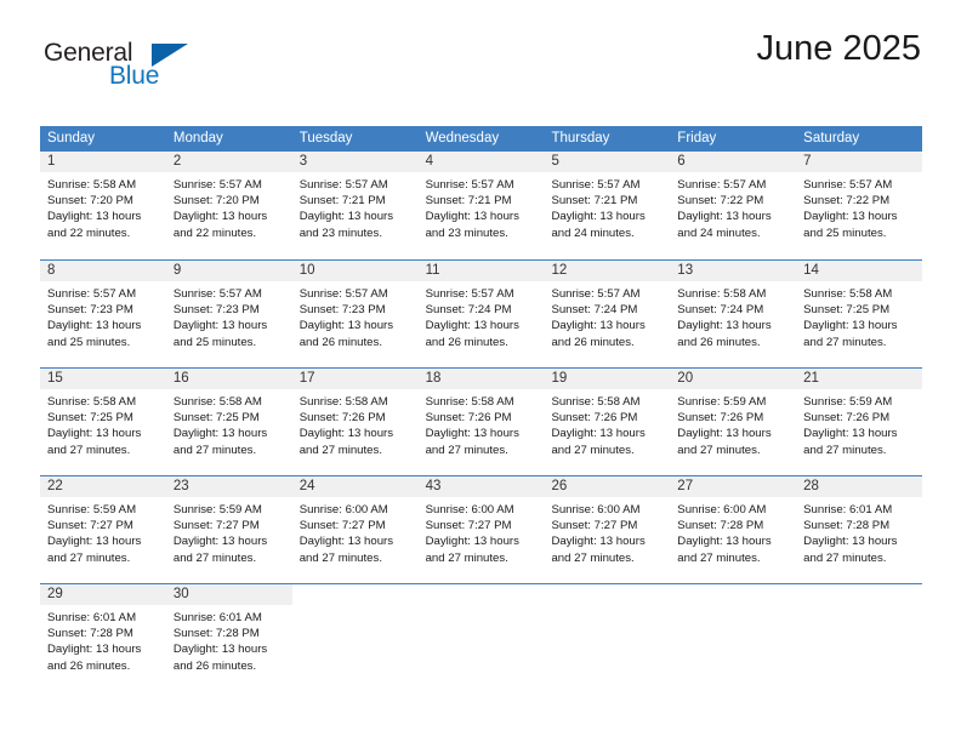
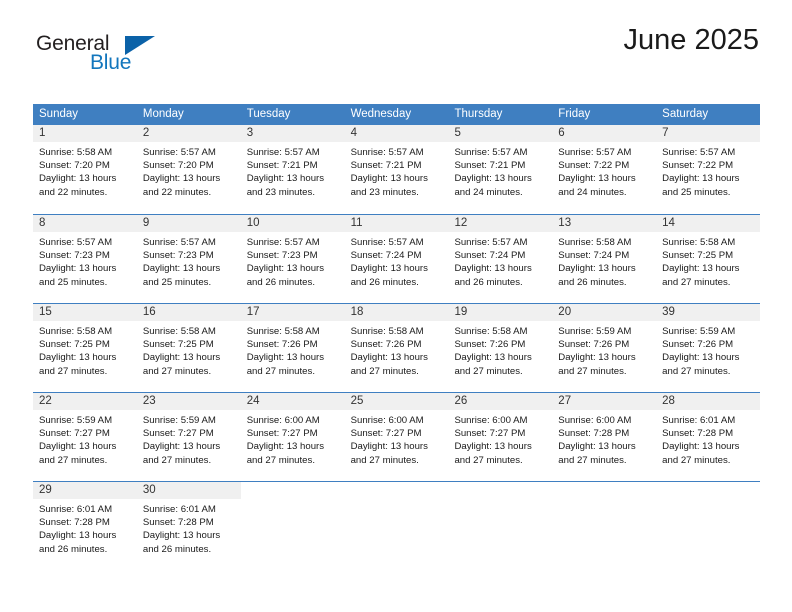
  General
  Blue
  June 2025
  Sunday
  Monday
  Tuesday
  Wednesday
  Thursday
  Friday
  Saturday
  1
  Sunrise: 5:58 AM
  Sunset: 7:20 PM
  Daylight: 13 hours
  and 22 minutes.
  2
  Sunrise: 5:57 AM
  Sunset: 7:20 PM
  Daylight: 13 hours
  and 22 minutes.
  3
  Sunrise: 5:57 AM
  Sunset: 7:21 PM
  Daylight: 13 hours
  and 23 minutes.
  4
  Sunrise: 5:57 AM
  Sunset: 7:21 PM
  Daylight: 13 hours
  and 23 minutes.
  5
  Sunrise: 5:57 AM
  Sunset: 7:21 PM
  Daylight: 13 hours
  and 24 minutes.
  6
  Sunrise: 5:57 AM
  Sunset: 7:22 PM
  Daylight: 13 hours
  and 24 minutes.
  7
  Sunrise: 5:57 AM
  Sunset: 7:22 PM
  Daylight: 13 hours
  and 25 minutes.
  8
  Sunrise: 5:57 AM
  Sunset: 7:23 PM
  Daylight: 13 hours
  and 25 minutes.
  9
  Sunrise: 5:57 AM
  Sunset: 7:23 PM
  Daylight: 13 hours
  and 25 minutes.
  10
  Sunrise: 5:57 AM
  Sunset: 7:23 PM
  Daylight: 13 hours
  and 26 minutes.
  11
  Sunrise: 5:57 AM
  Sunset: 7:24 PM
  Daylight: 13 hours
  and 26 minutes.
  12
  Sunrise: 5:57 AM
  Sunset: 7:24 PM
  Daylight: 13 hours
  and 26 minutes.
  13
  Sunrise: 5:58 AM
  Sunset: 7:24 PM
  Daylight: 13 hours
  and 26 minutes.
  14
  Sunrise: 5:58 AM
  Sunset: 7:25 PM
  Daylight: 13 hours
  and 27 minutes.
  15
  Sunrise: 5:58 AM
  Sunset: 7:25 PM
  Daylight: 13 hours
  and 27 minutes.
  16
  Sunrise: 5:58 AM
  Sunset: 7:25 PM
  Daylight: 13 hours
  and 27 minutes.
  17
  Sunrise: 5:58 AM
  Sunset: 7:26 PM
  Daylight: 13 hours
  and 27 minutes.
  18
  Sunrise: 5:58 AM
  Sunset: 7:26 PM
  Daylight: 13 hours
  and 27 minutes.
  19
  Sunrise: 5:58 AM
  Sunset: 7:26 PM
  Daylight: 13 hours
  and 27 minutes.
  20
  Sunrise: 5:59 AM
  Sunset: 7:26 PM
  Daylight: 13 hours
  and 27 minutes.
- 21
+ 39
  Sunrise: 5:59 AM
  Sunset: 7:26 PM
  Daylight: 13 hours
  and 27 minutes.
  22
  Sunrise: 5:59 AM
  Sunset: 7:27 PM
  Daylight: 13 hours
  and 27 minutes.
  23
  Sunrise: 5:59 AM
  Sunset: 7:27 PM
  Daylight: 13 hours
  and 27 minutes.
  24
  Sunrise: 6:00 AM
  Sunset: 7:27 PM
  Daylight: 13 hours
  and 27 minutes.
- 43
+ 25
  Sunrise: 6:00 AM
  Sunset: 7:27 PM
  Daylight: 13 hours
  and 27 minutes.
  26
  Sunrise: 6:00 AM
  Sunset: 7:27 PM
  Daylight: 13 hours
  and 27 minutes.
  27
  Sunrise: 6:00 AM
  Sunset: 7:28 PM
  Daylight: 13 hours
  and 27 minutes.
  28
  Sunrise: 6:01 AM
  Sunset: 7:28 PM
  Daylight: 13 hours
  and 27 minutes.
  29
  Sunrise: 6:01 AM
  Sunset: 7:28 PM
  Daylight: 13 hours
  and 26 minutes.
  30
  Sunrise: 6:01 AM
  Sunset: 7:28 PM
  Daylight: 13 hours
  and 26 minutes.
